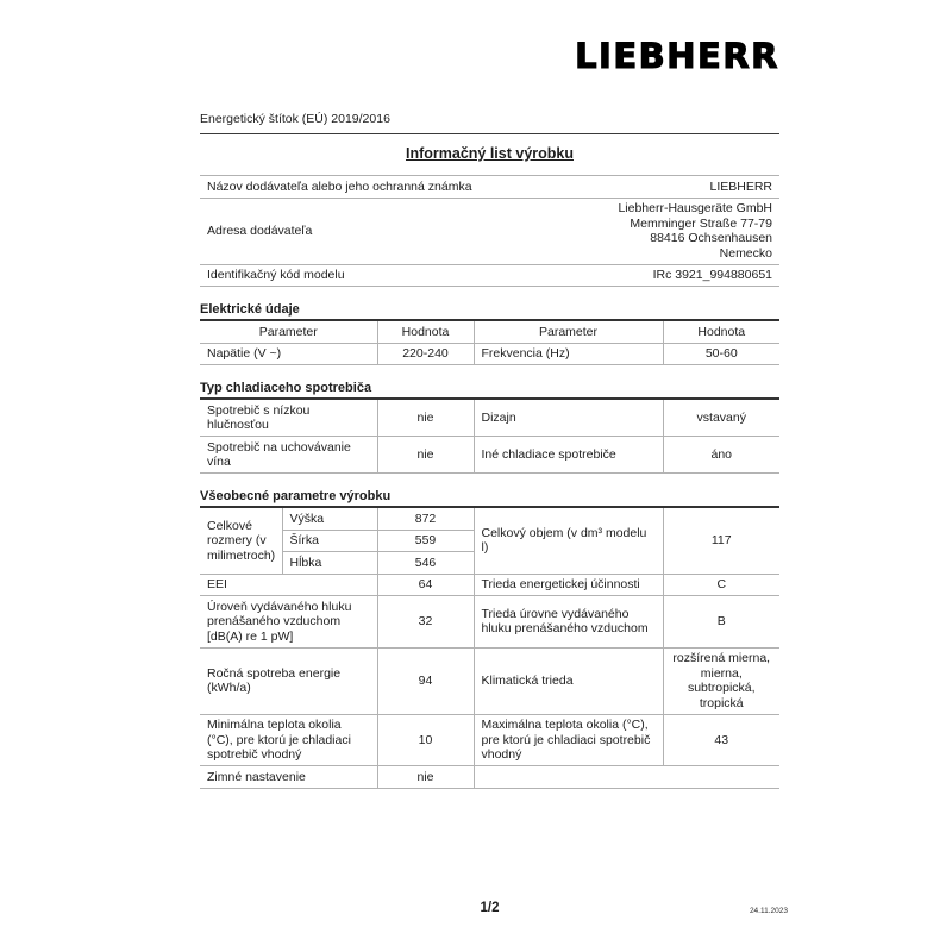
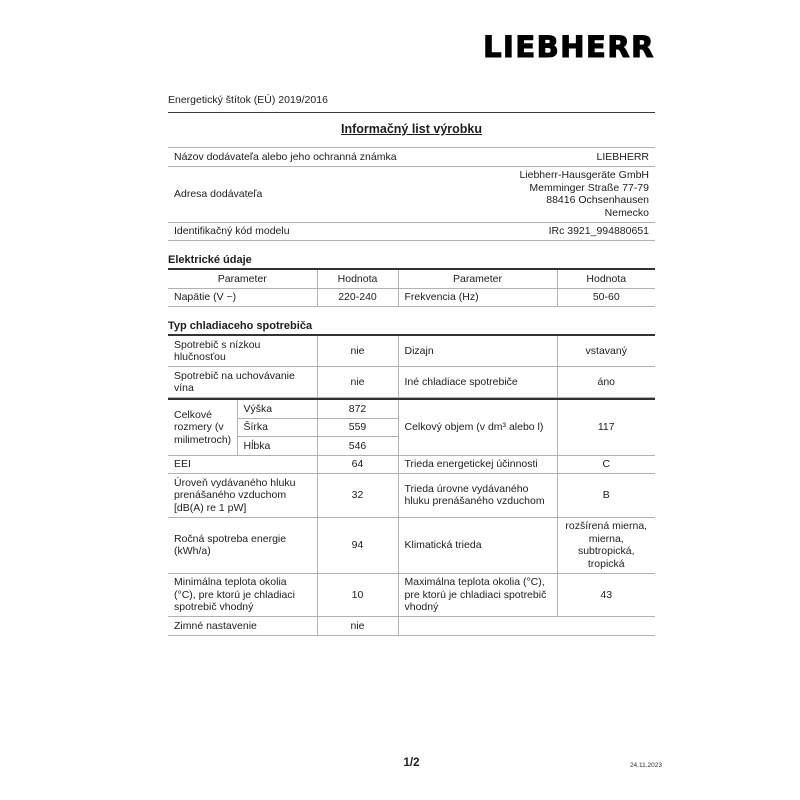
  LIEBHERR
  Energetický štítok (EÚ) 2019/2016
  Informačný list výrobku
  Názov dodávateľa alebo jeho ochranná známka	LIEBHERR
  Adresa dodávateľa	Liebherr-Hausgeräte GmbH Memminger Straße 77-79 88416 Ochsenhausen Nemecko
  Identifikačný kód modelu	IRc 3921_994880651
  Elektrické údaje
  Parameter	Hodnota	Parameter	Hodnota
  Napätie (V ~)	220-240	Frekvencia (Hz)	50-60
  Typ chladiaceho spotrebiča
  Spotrebič s nízkou hlučnosťou	nie	Dizajn	vstavaný
  Spotrebič na uchovávanie vína	nie	Iné chladiace spotrebiče	áno
- Všeobecné parametre výrobku
- Celkové rozmery (v milimetroch)	Výška	872	Celkový objem (v dm³ modelu l)	117
+ Celkové rozmery (v milimetroch)	Výška	872	Celkový objem (v dm³ alebo l)	117
  Šírka	559
  Hĺbka	546
  EEI	64	Trieda energetickej účinnosti	C
  Úroveň vydávaného hluku prenášaného vzduchom [dB(A) re 1 pW]	32	Trieda úrovne vydávaného hluku prenášaného vzduchom	B
  Ročná spotreba energie (kWh/a)	94	Klimatická trieda	rozšírená mierna, mierna, subtropická, tropická
  Minimálna teplota okolia (°C), pre ktorú je chladiaci spotrebič vhodný	10	Maximálna teplota okolia (°C), pre ktorú je chladiaci spotrebič vhodný	43
  Zimné nastavenie	nie
  1/2
